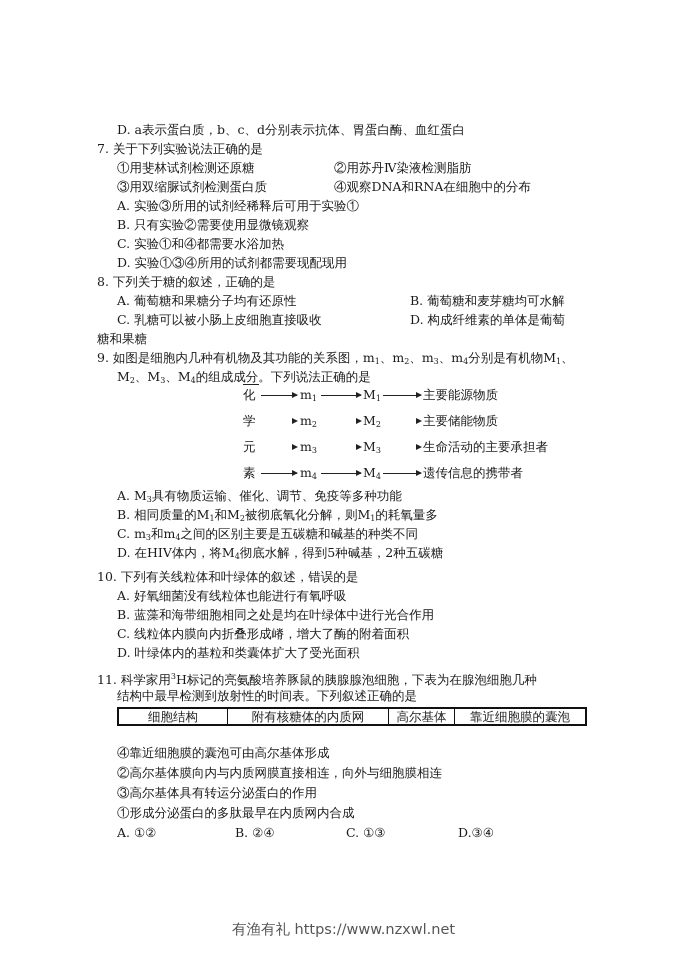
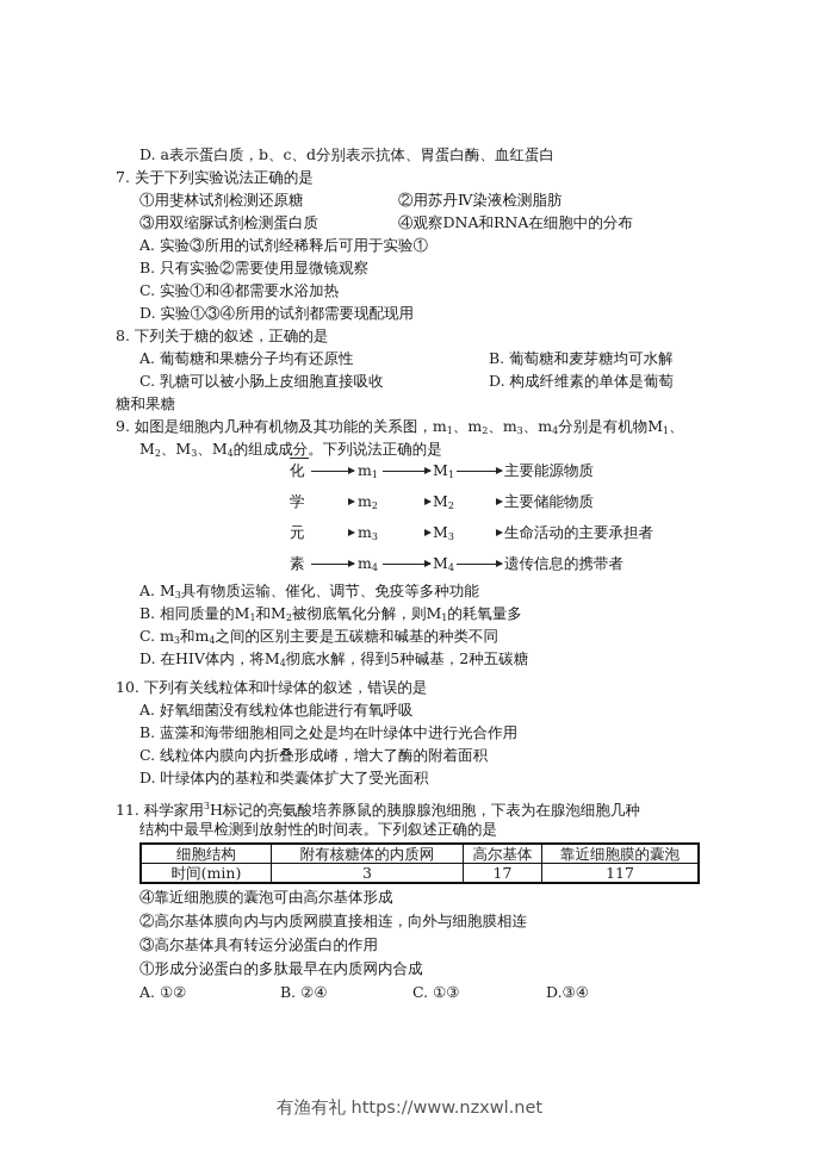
  D. a表示蛋白质，b、c、d分别表示抗体、胃蛋白酶、血红蛋白
  7. 关于下列实验说法正确的是
  ①用斐林试剂检测还原糖
  ②用苏丹Ⅳ染液检测脂肪
  ③用双缩脲试剂检测蛋白质
  ④观察DNA和RNA在细胞中的分布
  A. 实验③所用的试剂经稀释后可用于实验①
  B. 只有实验②需要使用显微镜观察
  C. 实验①和④都需要水浴加热
  D. 实验①③④所用的试剂都需要现配现用
  8. 下列关于糖的叙述，正确的是
  A. 葡萄糖和果糖分子均有还原性
  B. 葡萄糖和麦芽糖均可水解
  C. 乳糖可以被小肠上皮细胞直接吸收
  D. 构成纤维素的单体是葡萄
  糖和果糖
  9. 如图是细胞内几种有机物及其功能的关系图，m1、m2、m3、m4分别是有机物M1、
  M2、M3、M4的组成成分。下列说法正确的是
  化
  m1
  M1
  主要能源物质
  学
  m2
  M2
  主要储能物质
  元
  m3
  M3
  生命活动的主要承担者
  素
  m4
  M4
  遗传信息的携带者
  A. M3具有物质运输、催化、调节、免疫等多种功能
  B. 相同质量的M1和M2被彻底氧化分解，则M1的耗氧量多
  C. m3和m4之间的区别主要是五碳糖和碱基的种类不同
  D. 在HIV体内，将M4彻底水解，得到5种碱基，2种五碳糖
  10. 下列有关线粒体和叶绿体的叙述，错误的是
  A. 好氧细菌没有线粒体也能进行有氧呼吸
  B. 蓝藻和海带细胞相同之处是均在叶绿体中进行光合作用
  C. 线粒体内膜向内折叠形成嵴，增大了酶的附着面积
  D. 叶绿体内的基粒和类囊体扩大了受光面积
  11. 科学家用3H标记的亮氨酸培养豚鼠的胰腺腺泡细胞，下表为在腺泡细胞几种
  结构中最早检测到放射性的时间表。下列叙述正确的是
  细胞结构	附有核糖体的内质网	高尔基体	靠近细胞膜的囊泡
+ 时间(min)	3	17	117
  ④靠近细胞膜的囊泡可由高尔基体形成
  ②高尔基体膜向内与内质网膜直接相连，向外与细胞膜相连
  ③高尔基体具有转运分泌蛋白的作用
  ①形成分泌蛋白的多肽最早在内质网内合成
  A. ①②
  B. ②④
  C. ①③
  D.③④
  有渔有礼 https://www.nzxwl.net
